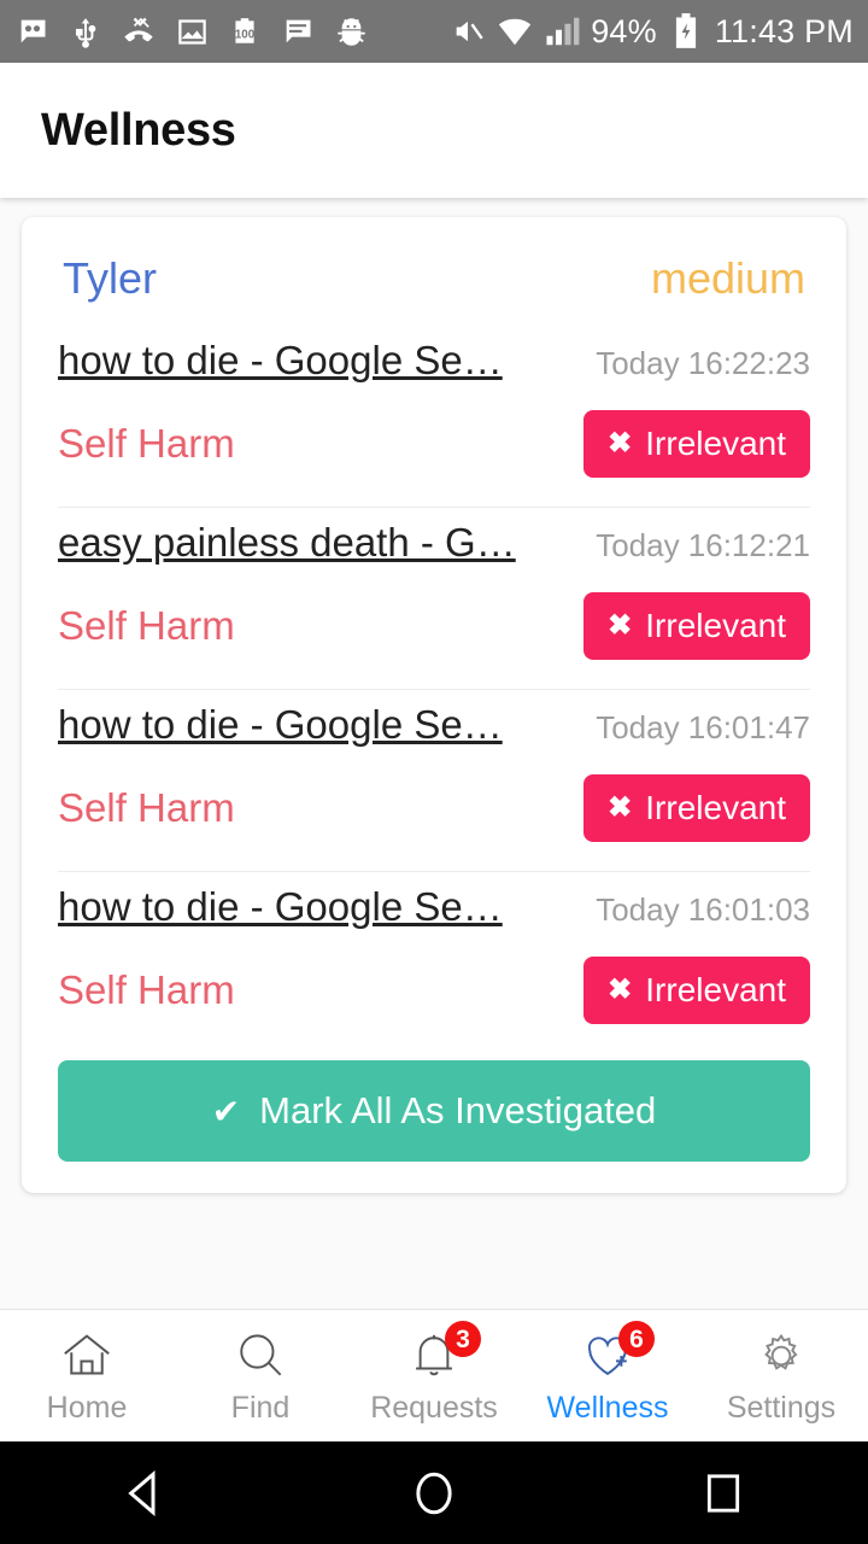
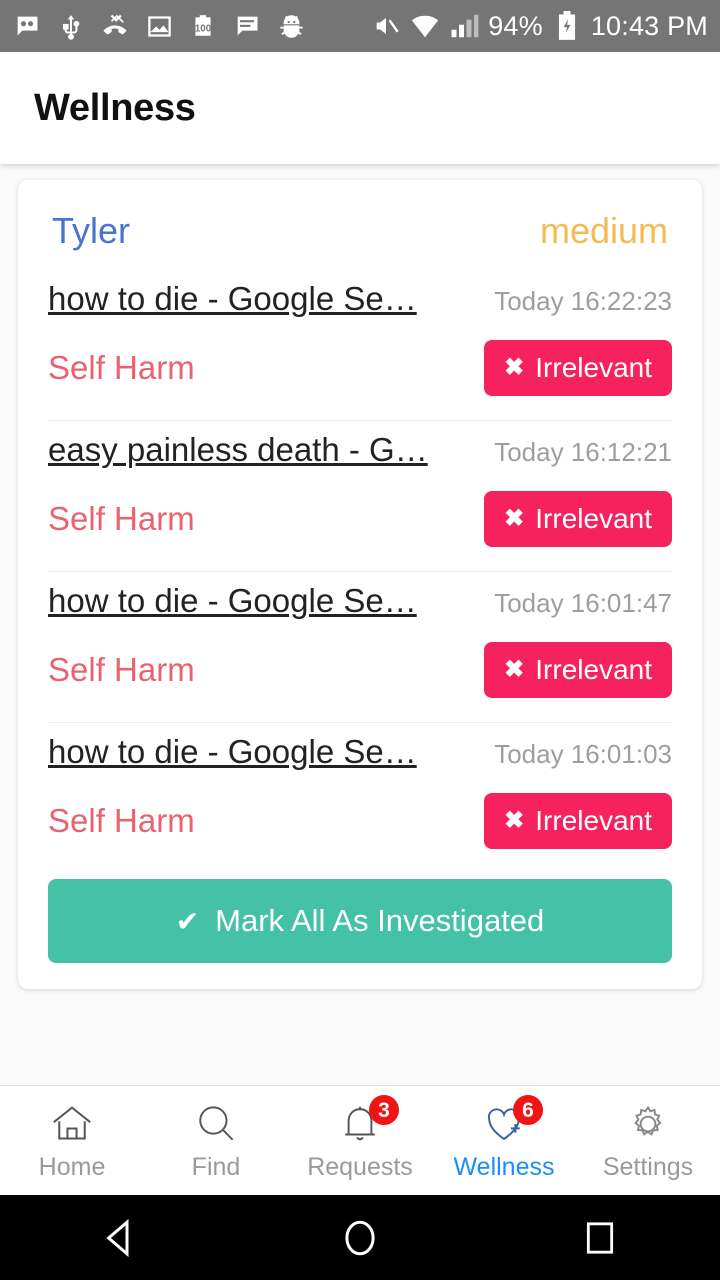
  100
  94%
- 11:43 PM
+ 10:43 PM
  Wellness
  Tyler
  medium
  how to die - Google Se…
  Today 16:22:23
  Self Harm
  ✖
  Irrelevant
  easy painless death - G…
  Today 16:12:21
  Self Harm
  ✖
  Irrelevant
  how to die - Google Se…
  Today 16:01:47
  Self Harm
  ✖
  Irrelevant
  how to die - Google Se…
  Today 16:01:03
  Self Harm
  ✖
  Irrelevant
  ✔
  Mark All As Investigated
  Home
  Find
  3
  Requests
  6
  Wellness
  Settings
